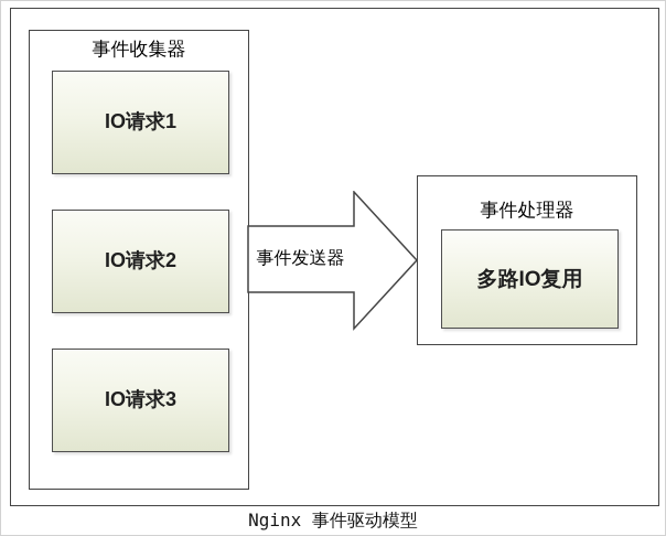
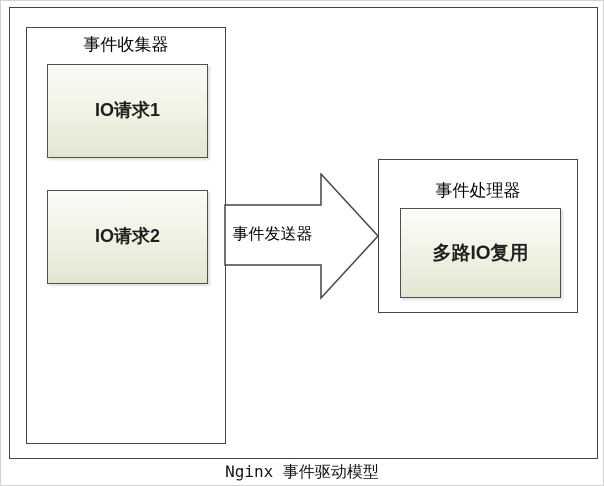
  事件收集器
  IO请求1
  IO请求2
- IO请求3
  事件发送器
  事件处理器
  多路IO复用
  Nginx 事件驱动模型
